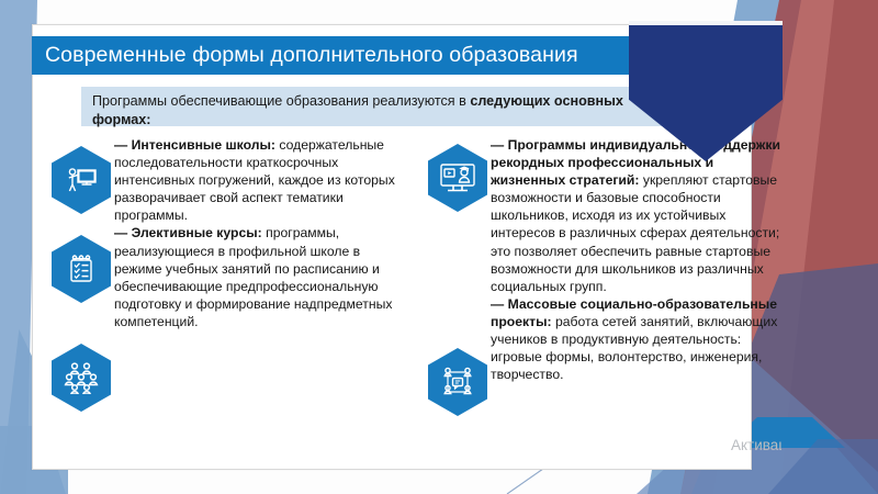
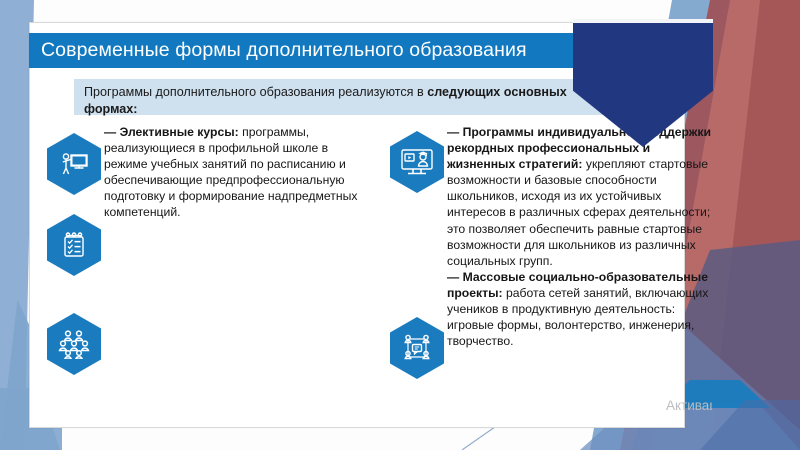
  Современные формы дополнительного образования
- Программы обеспечивающие образования реализуются в следующих основных формах:
+ Программы дополнительного образования реализуются в следующих основных формах:
- — Интенсивные школы: содержательные последовательности краткосрочных интенсивных погружений, каждое из которых разворачивает свой аспект тематики программы.
  — Элективные курсы: программы, реализующиеся в профильной школе в режиме учебных занятий по расписанию и обеспечивающие предпрофессиональную подготовку и формирование надпредметных компетенций.
  — Программы индивидуальнддержки рекордных профессиональных и жизненных стратегий: укрепляют стартовые возможности и базовые способности школьников, исходя из их устойчивых интересов в различных сферах деятельности; это позволяет обеспечить равные стартовые возможности для школьников из различных социальных групп.
  — Массовые социально-образовательные проекты: работа сетей занятий, включающих учеников в продуктивную деятельность: игровые формы, волонтерство, инженерия, творчество.
  Актива
